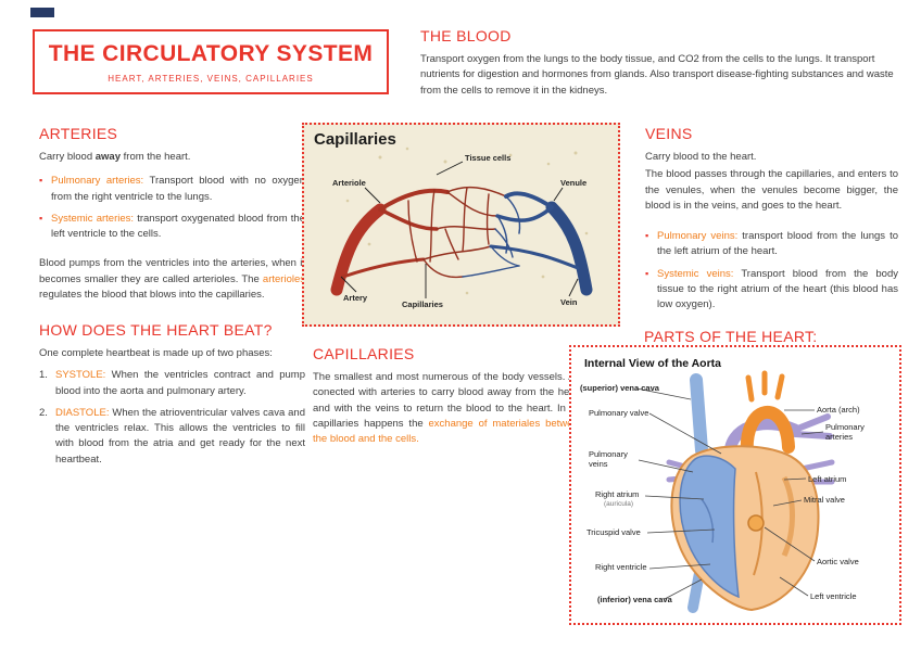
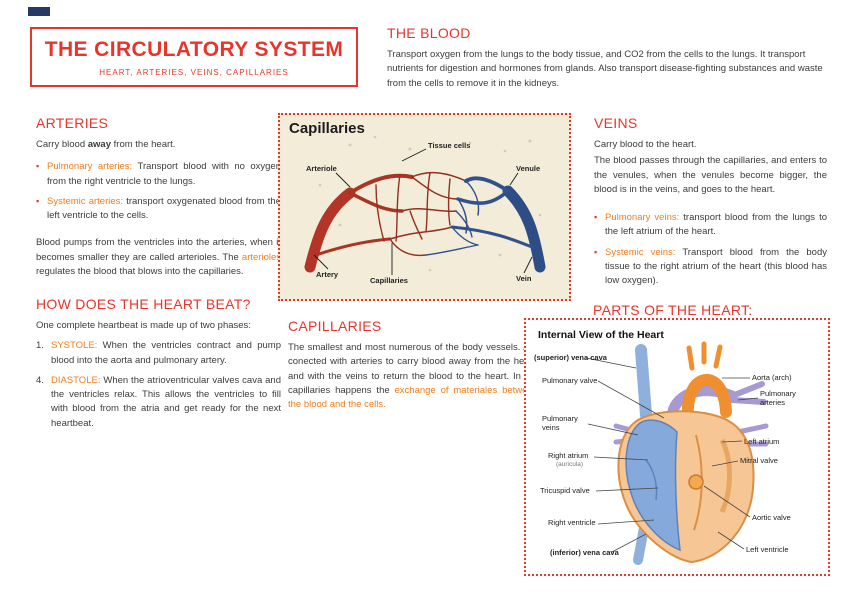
  THE CIRCULATORY SYSTEM
  HEART, ARTERIES, VEINS, CAPILLARIES
  THE BLOOD
  Transport oxygen from the lungs to the body tissue, and CO2 from the cells to the lungs. It transport nutrients for digestion and hormones from glands. Also transport disease-fighting substances and waste from the cells to remove it in the kidneys.
  ARTERIES
  Carry blood away from the heart.
  Pulmonary arteries: Transport blood with no oxyge from the right ventricle to the lungs.
  Systemic arteries: transport oxygenated blood from th left ventricle to the cells.
  Blood pumps from the ventricles into the arteries, when becomes smaller they are called arterioles. The arteriole regulates the blood that blows into the capillaries.
  HOW DOES THE HEART BEAT?
  One complete heartbeat is made up of two phases:
  1.
  SYSTOLE: When the ventricles contract and pump blood into the aorta and pulmonary artery.
- 2.
+ 4.
  DIASTOLE: When the atrioventricular valves cava and the ventricles relax. This allows the ventricles to fill with blood from the atria and get ready for the next heartbeat.
  VEINS
  Carry blood to the heart.
  The blood passes through the capillaries, and enters to the venules, when the venules become bigger, the blood is in the veins, and goes to the heart.
  Pulmonary veins: transport blood from the lungs to the left atrium of the heart.
  Systemic veins: Transport blood from the body tissue to the right atrium of the heart (this blood has low oxygen).
  CAPILLARIES
  The smallest and most numerous of the body vessels. conected with arteries to carry blood away from the he and with the veins to return the blood to the heart. In capillaries happens the exchange of materiales betw the blood and the cells.
  PARTS OF THE HEART:
  Capillaries
  Tissue cells
  Arteriole
  Venule
  Artery
  Capillaries
  Vein
- Internal View of the Aorta
+ Internal View of the Heart
  (superior) vena cava
  Pulmonary valve
  Pulmonary veins
  Right atrium
  Tricuspid valve
  Right ventricle
  (inferior) vena cava
  Aorta (arch)
  Pulmonary arteries
  Left atrium
  Mitral valve
  Aortic valve
  Left ventricle
